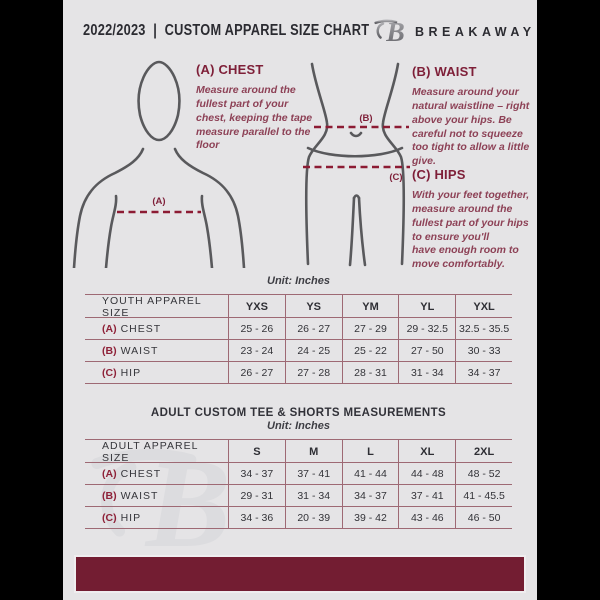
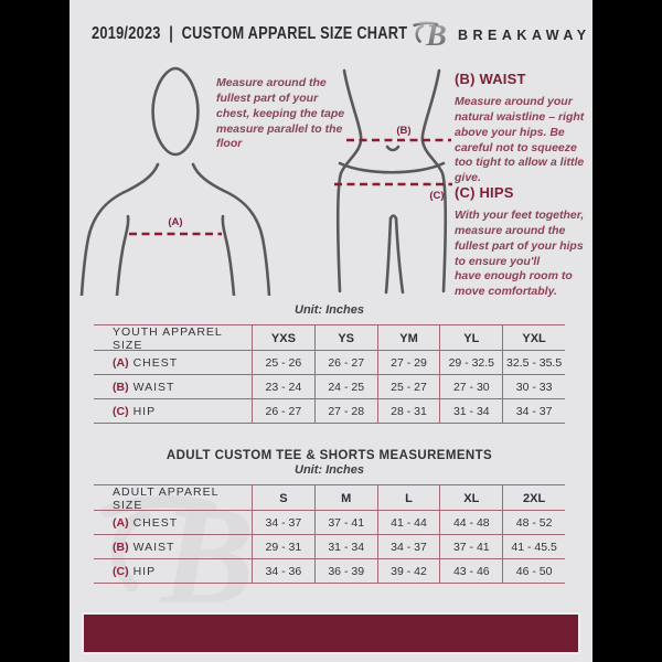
- 2022/2023 | CUSTOM APPAREL SIZE CHART
+ 2019/2023 | CUSTOM APPAREL SIZE CHART
  B
  BREAKAWAY
  (A)
  (B)
  (C)
- (A) CHEST
  Measure around the fullest part of your chest, keeping the tape measure parallel to the floor
  (B) WAIST
  Measure around your natural waistline – right above your hips. Be careful not to squeeze too tight to allow a little give.
  (C) HIPS
  With your feet together, measure around the fullest part of your hips to ensure you'll
  have enough room to move comfortably.
  B
  Unit: Inches
  YOUTH APPAREL SIZE
  YXS
  YS
  YM
  YL
  YXL
  (A)
  CHEST
  25 - 26
  26 - 27
  27 - 29
  29 - 32.5
  32.5 - 35.5
  (B)
  WAIST
  23 - 24
  24 - 25
- 25 - 22
+ 25 - 27
- 27 - 50
+ 27 - 30
  30 - 33
  (C)
  HIP
  26 - 27
  27 - 28
  28 - 31
  31 - 34
  34 - 37
  ADULT CUSTOM TEE & SHORTS MEASUREMENTS
  Unit: Inches
  ADULT APPAREL SIZE
  S
  M
  L
  XL
  2XL
  (A)
  CHEST
  34 - 37
  37 - 41
  41 - 44
  44 - 48
  48 - 52
  (B)
  WAIST
  29 - 31
  31 - 34
  34 - 37
  37 - 41
  41 - 45.5
  (C)
  HIP
  34 - 36
- 20 - 39
+ 36 - 39
  39 - 42
  43 - 46
  46 - 50
